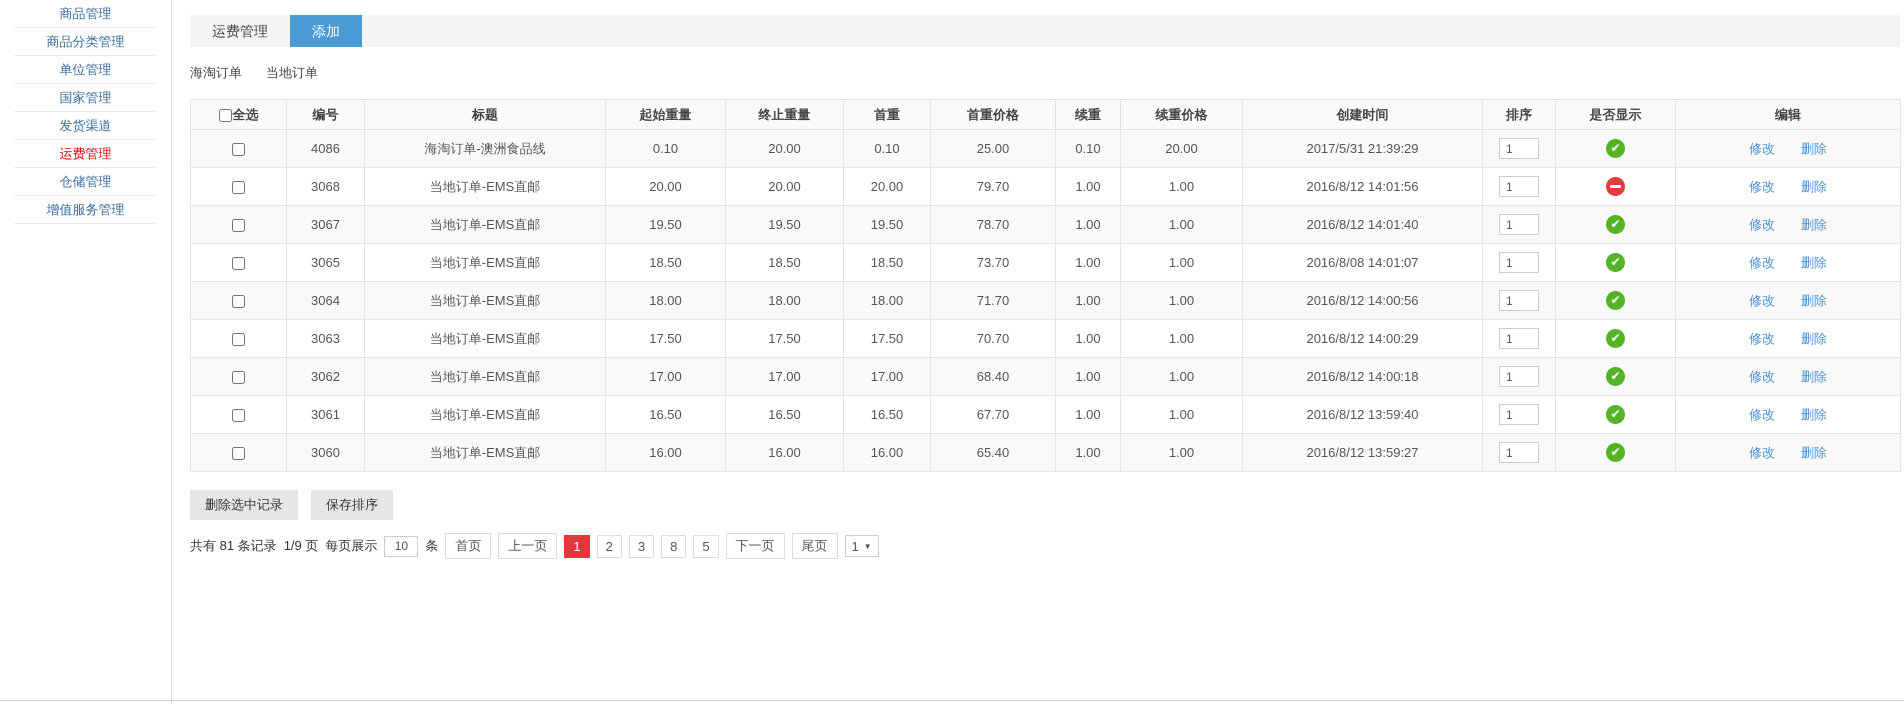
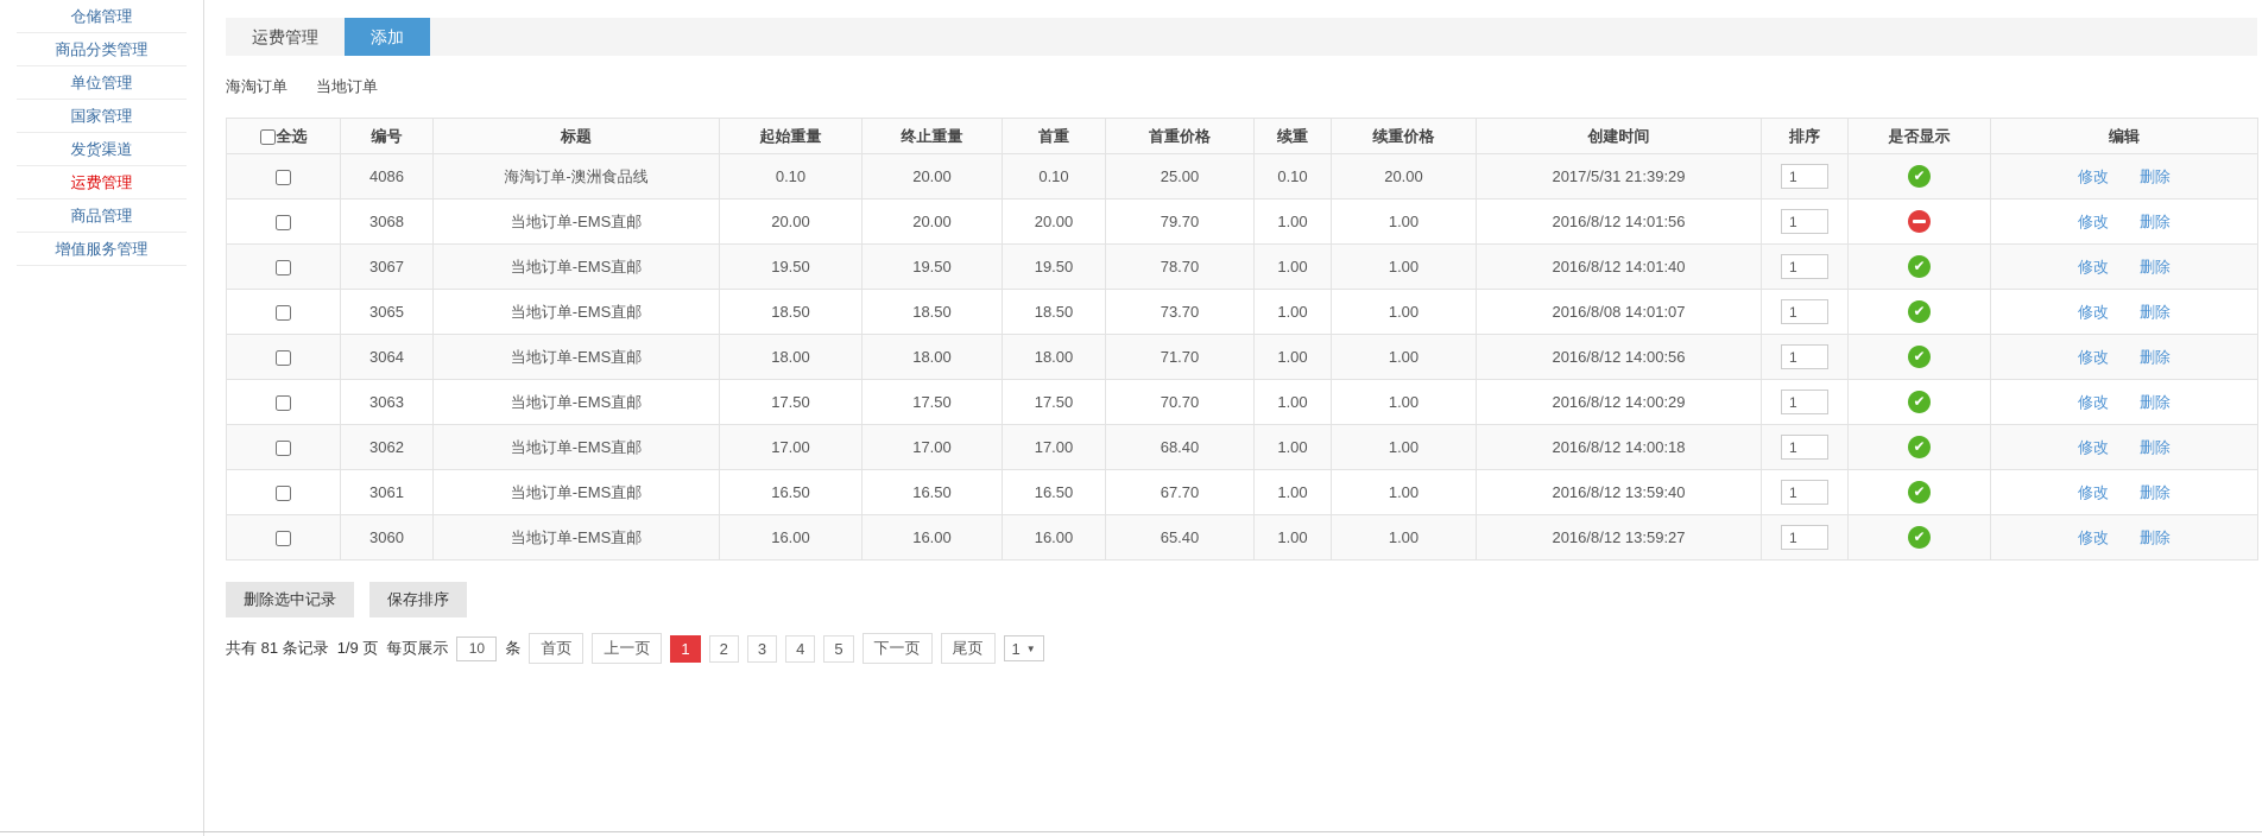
- 商品管理
+ 仓储管理
  商品分类管理
  单位管理
  国家管理
  发货渠道
  运费管理
- 仓储管理
+ 商品管理
  增值服务管理
  运费管理
  添加
  海淘订单
  当地订单
  全选	编号	标题	起始重量	终止重量	首重	首重价格	续重	续重价格	创建时间	排序	是否显示	编辑
  	4086	海淘订单-澳洲食品线	0.10	20.00	0.10	25.00	0.10	20.00	2017/5/31 21:39:29	1		修改 删除
  	3068	当地订单-EMS直邮	20.00	20.00	20.00	79.70	1.00	1.00	2016/8/12 14:01:56	1		修改 删除
  	3067	当地订单-EMS直邮	19.50	19.50	19.50	78.70	1.00	1.00	2016/8/12 14:01:40	1		修改 删除
  	3065	当地订单-EMS直邮	18.50	18.50	18.50	73.70	1.00	1.00	2016/8/08 14:01:07	1		修改 删除
  	3064	当地订单-EMS直邮	18.00	18.00	18.00	71.70	1.00	1.00	2016/8/12 14:00:56	1		修改 删除
  	3063	当地订单-EMS直邮	17.50	17.50	17.50	70.70	1.00	1.00	2016/8/12 14:00:29	1		修改 删除
  	3062	当地订单-EMS直邮	17.00	17.00	17.00	68.40	1.00	1.00	2016/8/12 14:00:18	1		修改 删除
  	3061	当地订单-EMS直邮	16.50	16.50	16.50	67.70	1.00	1.00	2016/8/12 13:59:40	1		修改 删除
  	3060	当地订单-EMS直邮	16.00	16.00	16.00	65.40	1.00	1.00	2016/8/12 13:59:27	1		修改 删除
  删除选中记录
  保存排序
  共有 81 条记录
  1/9 页
  每页展示
  10
  条
  首页
  上一页
  1
  2
  3
- 8
+ 4
  5
  下一页
  尾页
  1
  ▼
